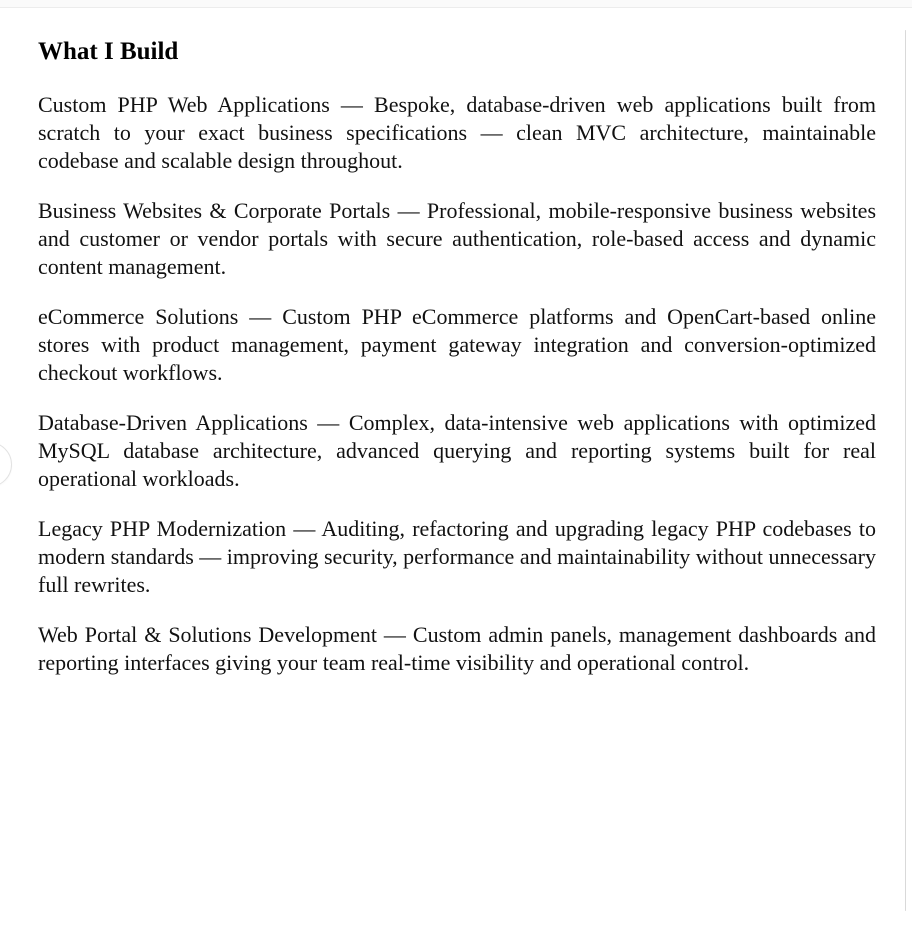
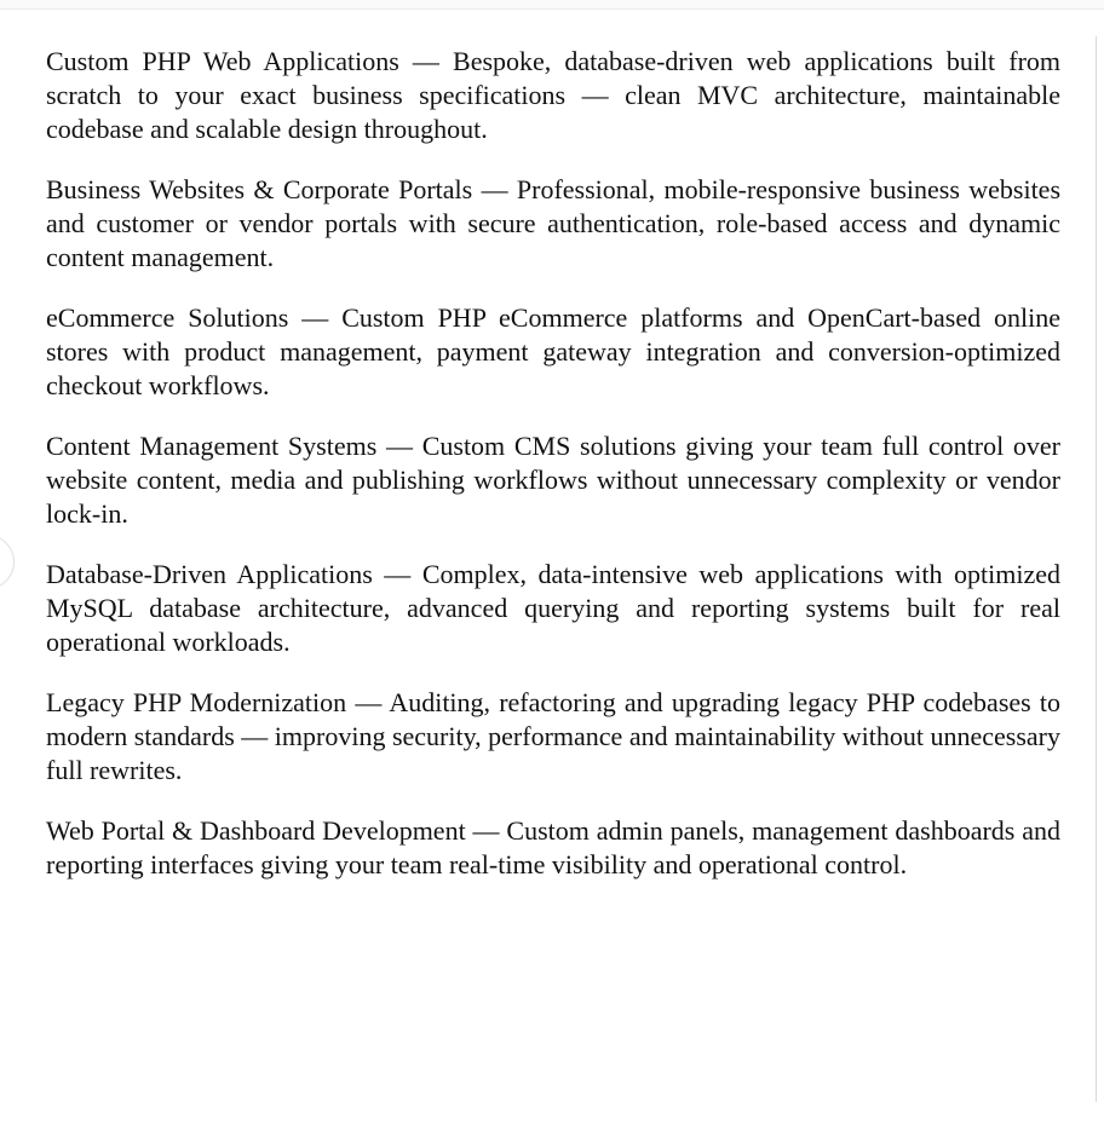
- What I Build
  Custom PHP Web Applications — Bespoke, database-driven web applications built from scratch to your exact business specifications — clean MVC architecture, maintainable codebase and scalable design throughout.
  Business Websites & Corporate Portals — Professional, mobile-responsive business websites and customer or vendor portals with secure authentication, role-based access and dynamic content management.
  eCommerce Solutions — Custom PHP eCommerce platforms and OpenCart-based online stores with product management, payment gateway integration and conversion-optimized checkout workflows.
+ Content Management Systems — Custom CMS solutions giving your team full control over website content, media and publishing workflows without unnecessary complexity or vendor lock-in.
  Database-Driven Applications — Complex, data-intensive web applications with optimized MySQL database architecture, advanced querying and reporting systems built for real operational workloads.
  Legacy PHP Modernization — Auditing, refactoring and upgrading legacy PHP codebases to modern standards — improving security, performance and maintainability without unnecessary full rewrites.
- Web Portal & Solutions Development — Custom admin panels, management dashboards and reporting interfaces giving your team real-time visibility and operational control.
+ Web Portal & Dashboard Development — Custom admin panels, management dashboards and reporting interfaces giving your team real-time visibility and operational control.
